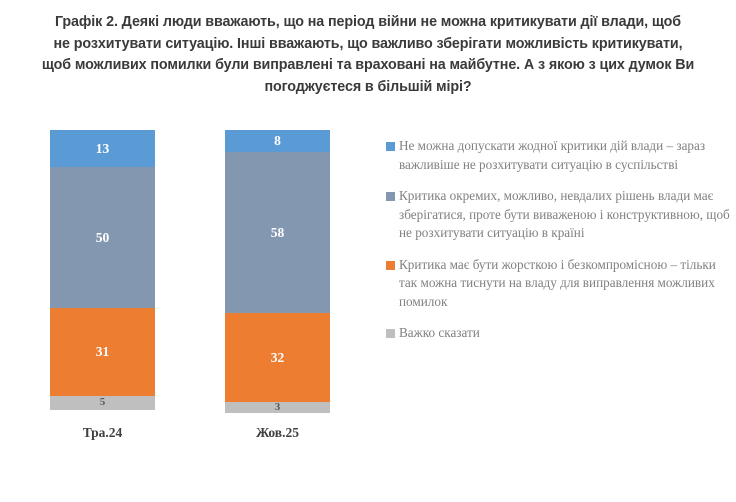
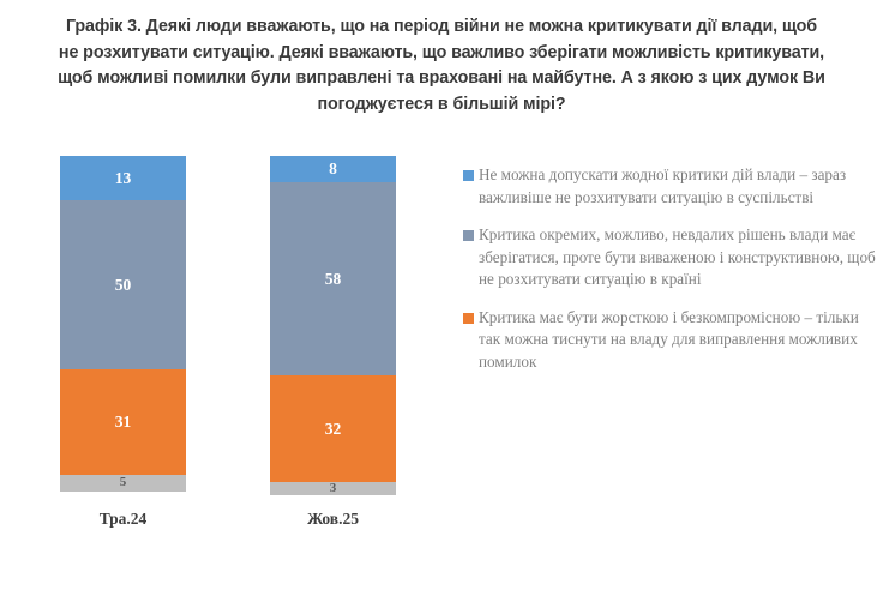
- Графік 2. Деякі люди вважають, що на період війни не можна критикувати дії влади, щоб
+ Графік 3. Деякі люди вважають, що на період війни не можна критикувати дії влади, щоб
- не розхитувати ситуацію. Інші вважають, що важливо зберігати можливість критикувати,
+ не розхитувати ситуацію. Деякі вважають, що важливо зберігати можливість критикувати,
- щоб можливих помилки були виправлені та враховані на майбутне. А з якою з цих думок Ви
+ щоб можливі помилки були виправлені та враховані на майбутне. А з якою з цих думок Ви
  погоджуєтеся в більшій мірі?
  13
  50
  31
  5
  8
  58
  32
  3
  Тра.24
  Жов.25
  Не можна допускати жодної критики дій влади – зараз важливіше не розхитувати ситуацію в суспільстві
  Критика окремих, можливо, невдалих рішень влади має зберігатися, проте бути виваженою і конструктивною, щоб не розхитувати ситуацію в країні
  Критика має бути жорсткою і безкомпромісною – тільки так можна тиснути на владу для виправлення можливих помилок
- Важко сказати
